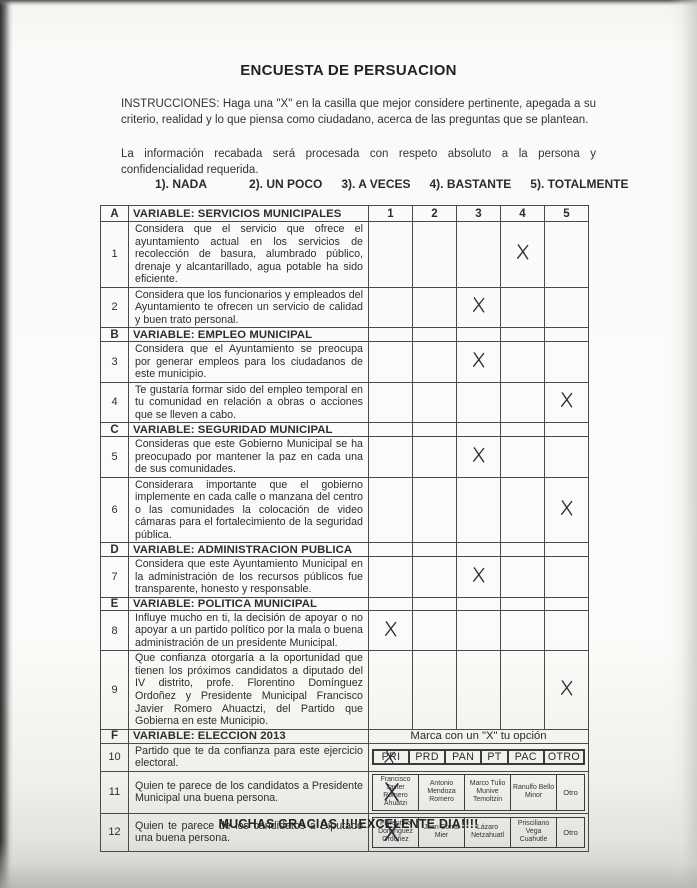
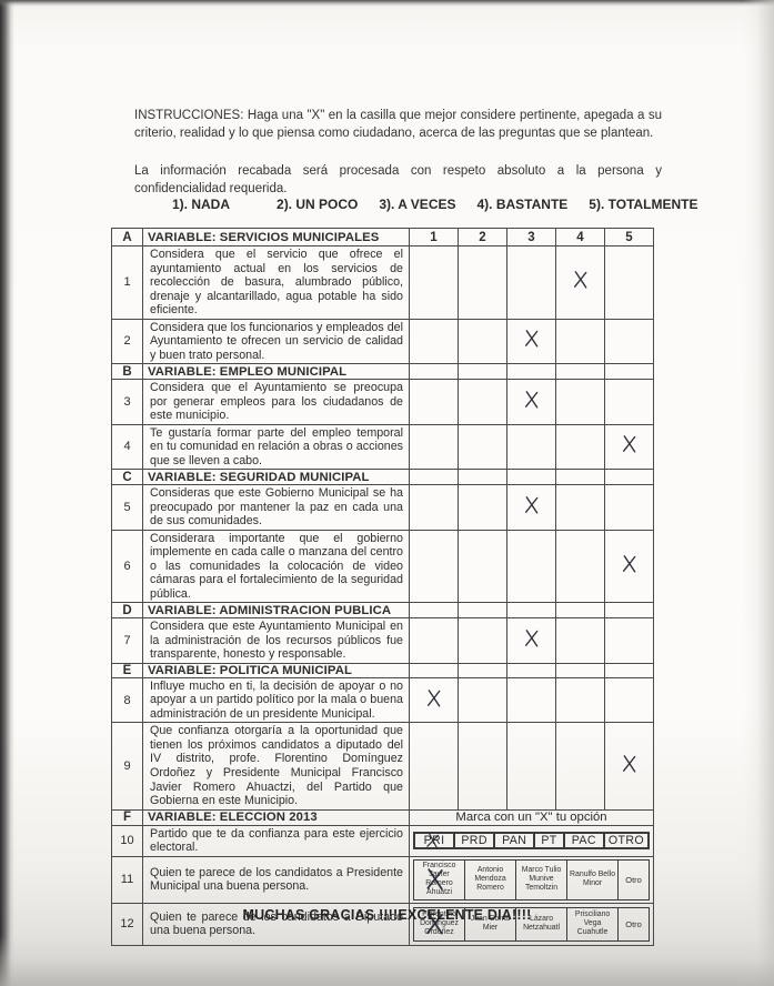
- ENCUESTA DE PERSUACION
  INSTRUCCIONES: Haga una "X" en la casilla que mejor considere pertinente, apegada a su criterio, realidad y lo que piensa como ciudadano, acerca de las preguntas que se plantean.
  La información recabada será procesada con respeto absoluto a la persona y confidencialidad requerida.
  1). NADA
  2). UN POCO
  3). A VECES
  4). BASTANTE
  5). TOTALMENTE
  A	VARIABLE: SERVICIOS MUNICIPALES	1	2	3	4	5
  1	Considera que el servicio que ofrece el ayuntamiento actual en los servicios de recolección de basura, alumbrado público, drenaje y alcantarillado, agua potable ha sido eficiente.
  2	Considera que los funcionarios y empleados del Ayuntamiento te ofrecen un servicio de calidad y buen trato personal.
  B	VARIABLE: EMPLEO MUNICIPAL
  3	Considera que el Ayuntamiento se preocupa por generar empleos para los ciudadanos de este municipio.
- 4	Te gustaría formar sido del empleo temporal en tu comunidad en relación a obras o acciones que se lleven a cabo.
+ 4	Te gustaría formar parte del empleo temporal en tu comunidad en relación a obras o acciones que se lleven a cabo.
  C	VARIABLE: SEGURIDAD MUNICIPAL
  5	Consideras que este Gobierno Municipal se ha preocupado por mantener la paz en cada una de sus comunidades.
  6	Considerara importante que el gobierno implemente en cada calle o manzana del centro o las comunidades la colocación de video cámaras para el fortalecimiento de la seguridad pública.
  D	VARIABLE: ADMINISTRACION PUBLICA
  7	Considera que este Ayuntamiento Municipal en la administración de los recursos públicos fue transparente, honesto y responsable.
  E	VARIABLE: POLITICA MUNICIPAL
  8	Influye mucho en ti, la decisión de apoyar o no apoyar a un partido político por la mala o buena administración de un presidente Municipal.
  9	Que confianza otorgaría a la oportunidad que tienen los próximos candidatos a diputado del IV distrito, profe. Florentino Domínguez Ordoñez y Presidente Municipal Francisco Javier Romero Ahuactzi, del Partido que Gobierna en este Municipio.
  F	VARIABLE: ELECCION 2013	Marca con un "X" tu opción
  10	Partido que te da confianza para este ejercicio electoral.	PRI PRD PAN PT PAC OTRO
  MUCHAS GRACIAS !!!!EXCELENTE DIA!!!!
